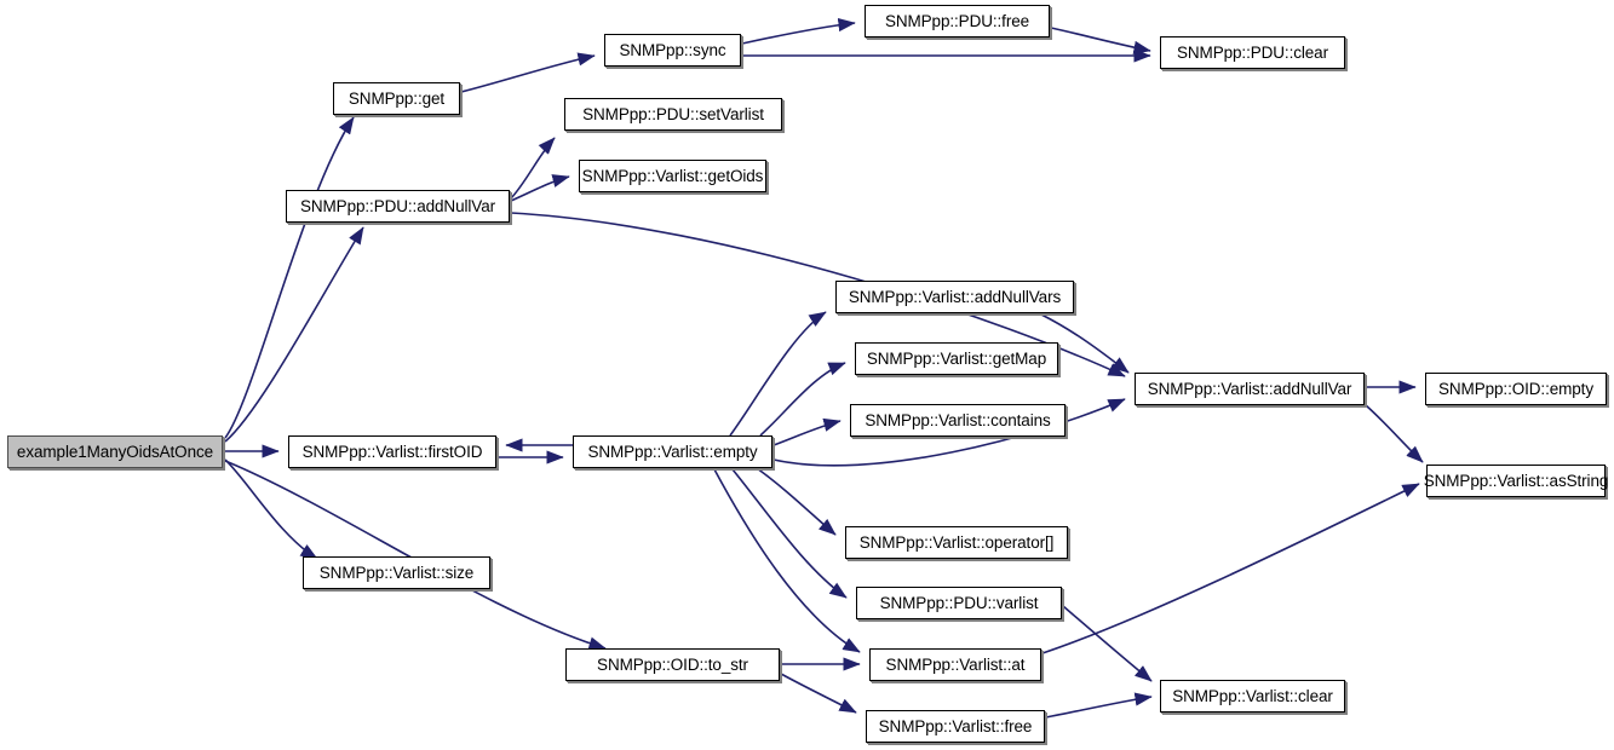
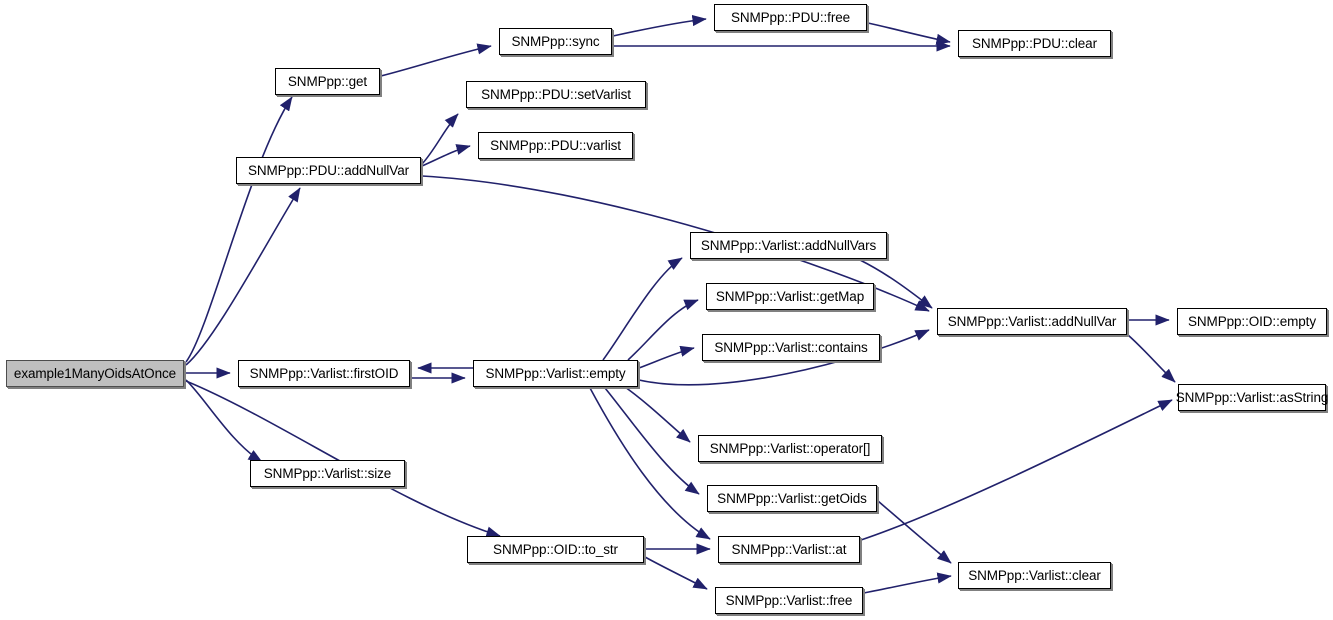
  example1ManyOidsAtOnce
  SNMPpp::get
  SNMPpp::sync
  SNMPpp::PDU::free
  SNMPpp::PDU::clear
  SNMPpp::PDU::setVarlist
- SNMPpp::Varlist::getOids
+ SNMPpp::PDU::varlist
  SNMPpp::PDU::addNullVar
  SNMPpp::Varlist::addNullVars
  SNMPpp::Varlist::getMap
  SNMPpp::Varlist::contains
  SNMPpp::Varlist::addNullVar
  SNMPpp::OID::empty
  SNMPpp::Varlist::asString
  SNMPpp::Varlist::firstOID
  SNMPpp::Varlist::empty
  SNMPpp::Varlist::operator[]
- SNMPpp::PDU::varlist
+ SNMPpp::Varlist::getOids
  SNMPpp::Varlist::size
  SNMPpp::OID::to_str
  SNMPpp::Varlist::at
  SNMPpp::Varlist::clear
  SNMPpp::Varlist::free
